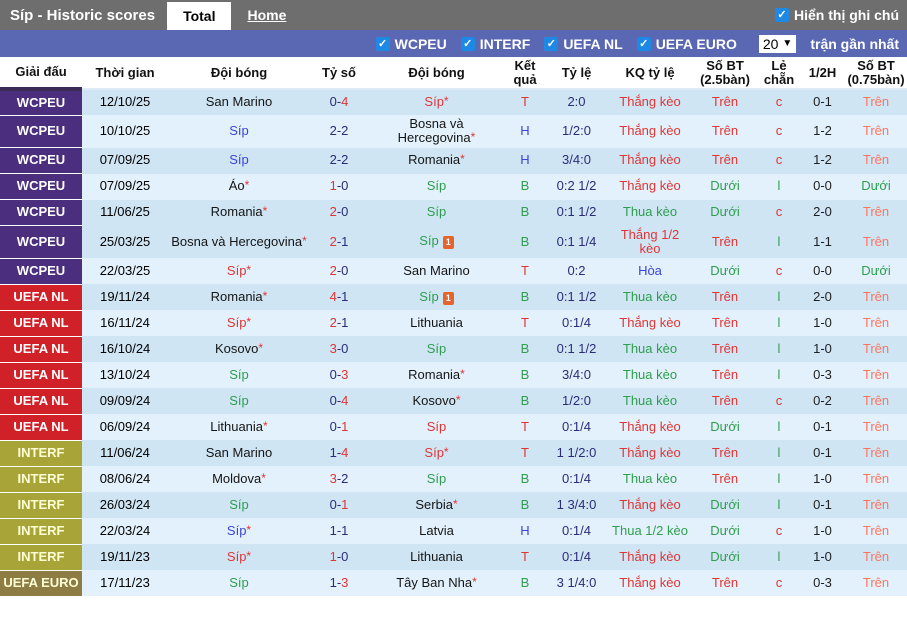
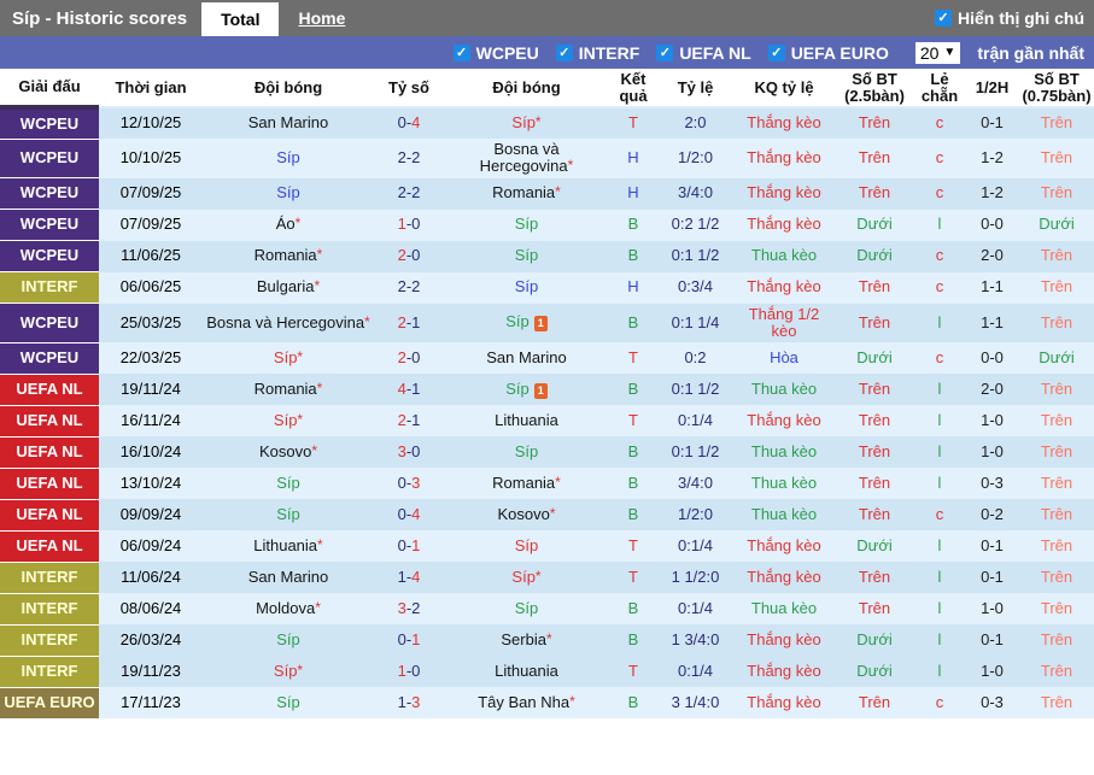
  Síp - Historic scores
  Total
  Home
  ✓
  Hiển thị ghi chú
  ✓
  WCPEU
  ✓
  INTERF
  ✓
  UEFA NL
  ✓
  UEFA EURO
  20
  ▼
  trận gần nhất
  Giải đấu	Thời gian	Đội bóng	Tỷ số	Đội bóng	Kết quả	Tỷ lệ	KQ tỷ lệ	Số BT (2.5bàn)	Lẻ chẵn	1/2H	Số BT (0.75bàn)
  WCPEU	12/10/25	San Marino	0-4	Síp*	T	2:0	Thắng kèo	Trên	c	0-1	Trên
  WCPEU	10/10/25	Síp	2-2	Bosna và Hercegovina*	H	1/2:0	Thắng kèo	Trên	c	1-2	Trên
  WCPEU	07/09/25	Síp	2-2	Romania*	H	3/4:0	Thắng kèo	Trên	c	1-2	Trên
  WCPEU	07/09/25	Áo*	1-0	Síp	B	0:2 1/2	Thắng kèo	Dưới	l	0-0	Dưới
  WCPEU	11/06/25	Romania*	2-0	Síp	B	0:1 1/2	Thua kèo	Dưới	c	2-0	Trên
+ INTERF	06/06/25	Bulgaria*	2-2	Síp	H	0:3/4	Thắng kèo	Trên	c	1-1	Trên
  WCPEU	25/03/25	Bosna và Hercegovina*	2-1	Síp 1	B	0:1 1/4	Thắng 1/2 kèo	Trên	l	1-1	Trên
  WCPEU	22/03/25	Síp*	2-0	San Marino	T	0:2	Hòa	Dưới	c	0-0	Dưới
  UEFA NL	19/11/24	Romania*	4-1	Síp 1	B	0:1 1/2	Thua kèo	Trên	l	2-0	Trên
  UEFA NL	16/11/24	Síp*	2-1	Lithuania	T	0:1/4	Thắng kèo	Trên	l	1-0	Trên
  UEFA NL	16/10/24	Kosovo*	3-0	Síp	B	0:1 1/2	Thua kèo	Trên	l	1-0	Trên
  UEFA NL	13/10/24	Síp	0-3	Romania*	B	3/4:0	Thua kèo	Trên	l	0-3	Trên
  UEFA NL	09/09/24	Síp	0-4	Kosovo*	B	1/2:0	Thua kèo	Trên	c	0-2	Trên
  UEFA NL	06/09/24	Lithuania*	0-1	Síp	T	0:1/4	Thắng kèo	Dưới	l	0-1	Trên
  INTERF	11/06/24	San Marino	1-4	Síp*	T	1 1/2:0	Thắng kèo	Trên	l	0-1	Trên
  INTERF	08/06/24	Moldova*	3-2	Síp	B	0:1/4	Thua kèo	Trên	l	1-0	Trên
  INTERF	26/03/24	Síp	0-1	Serbia*	B	1 3/4:0	Thắng kèo	Dưới	l	0-1	Trên
- INTERF	22/03/24	Síp*	1-1	Latvia	H	0:1/4	Thua 1/2 kèo	Dưới	c	1-0	Trên
  INTERF	19/11/23	Síp*	1-0	Lithuania	T	0:1/4	Thắng kèo	Dưới	l	1-0	Trên
  UEFA EURO	17/11/23	Síp	1-3	Tây Ban Nha*	B	3 1/4:0	Thắng kèo	Trên	c	0-3	Trên
